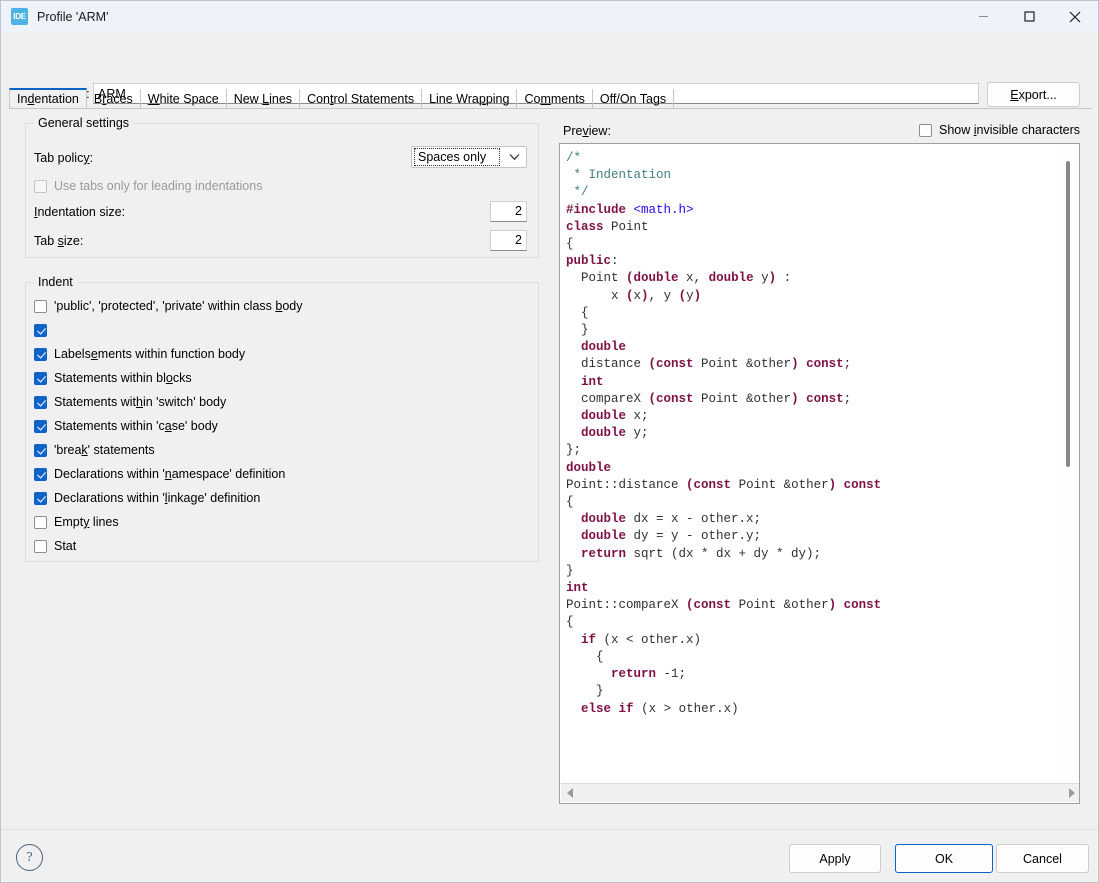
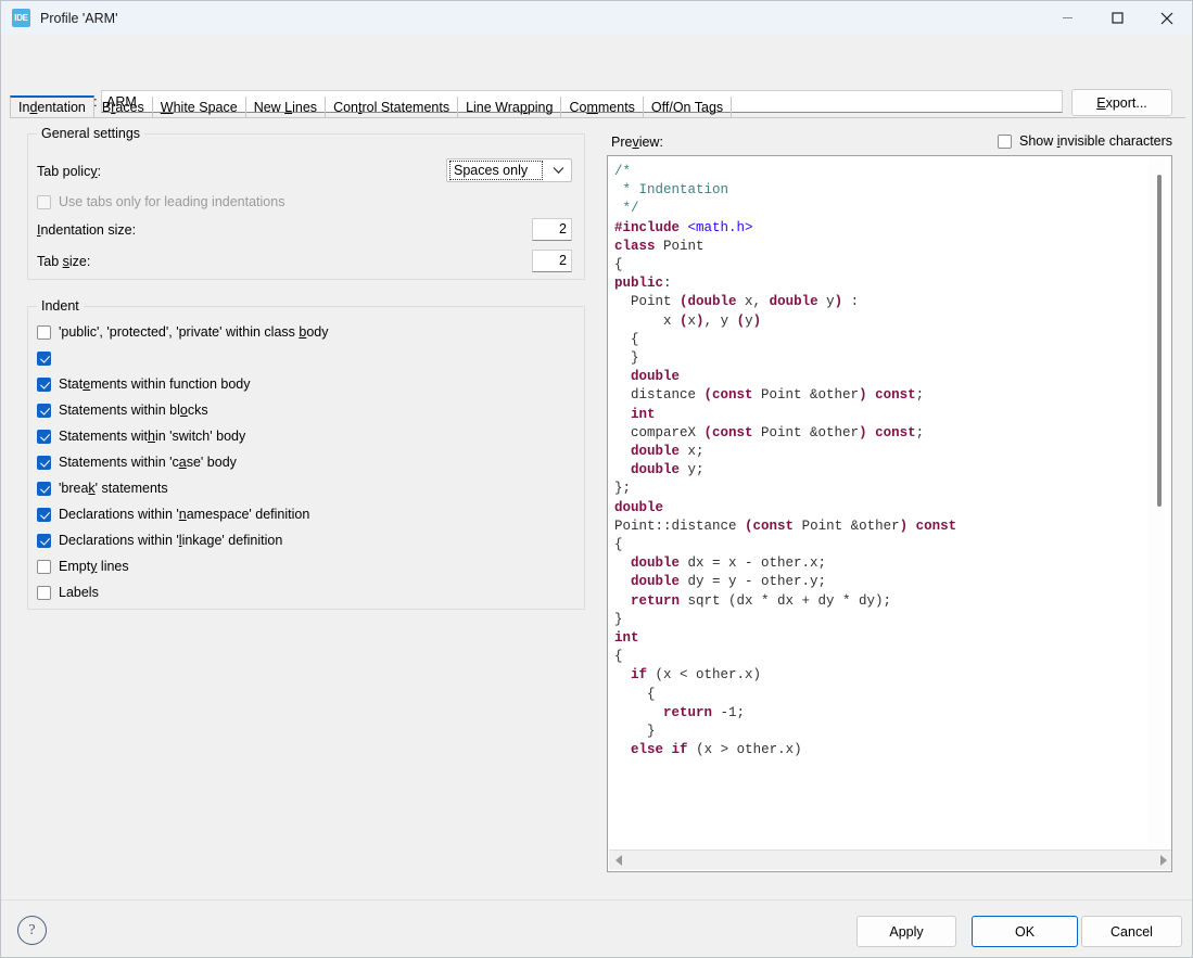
  IDE
  Profile 'ARM'
  ARM
  E
  xport...
  Indentation
  Braces
  White Space
  New Lines
  Control Statements
  Line Wrapping
  Comments
  Off/On Tags
  General settings
  Tab policy:
  Spaces only
  Use tabs only for leading indentations
  Indentation size:
  2
  Tab size:
  2
  Indent
  'public', 'protected', 'private' within class body
- Labelsements within function body
+ Statements within function body
  Statements within blocks
  Statements within 'switch' body
  Statements within 'case' body
  'break' statements
  Declarations within 'namespace' definition
  Declarations within 'linkage' definition
  Empty lines
- Stat
+ Labels
  Preview:
  Show invisible characters
  /*
  * Indentation
  */
  #include <math.h>
  class Point
  {
  public:
  Point (double x, double y) :
  x (x), y (y)
  {
  }
  double
  distance (const Point &other) const;
  int
  compareX (const Point &other) const;
  double x;
  double y;
  };
  double
  Point::distance (const Point &other) const
  {
  double dx = x - other.x;
  double dy = y - other.y;
  return sqrt (dx * dx + dy * dy);
  }
  int
- Point::compareX (const Point &other) const
  {
  if (x < other.x)
  {
  return -1;
  }
  else if (x > other.x)
  ?
  Apply
  OK
  Cancel
